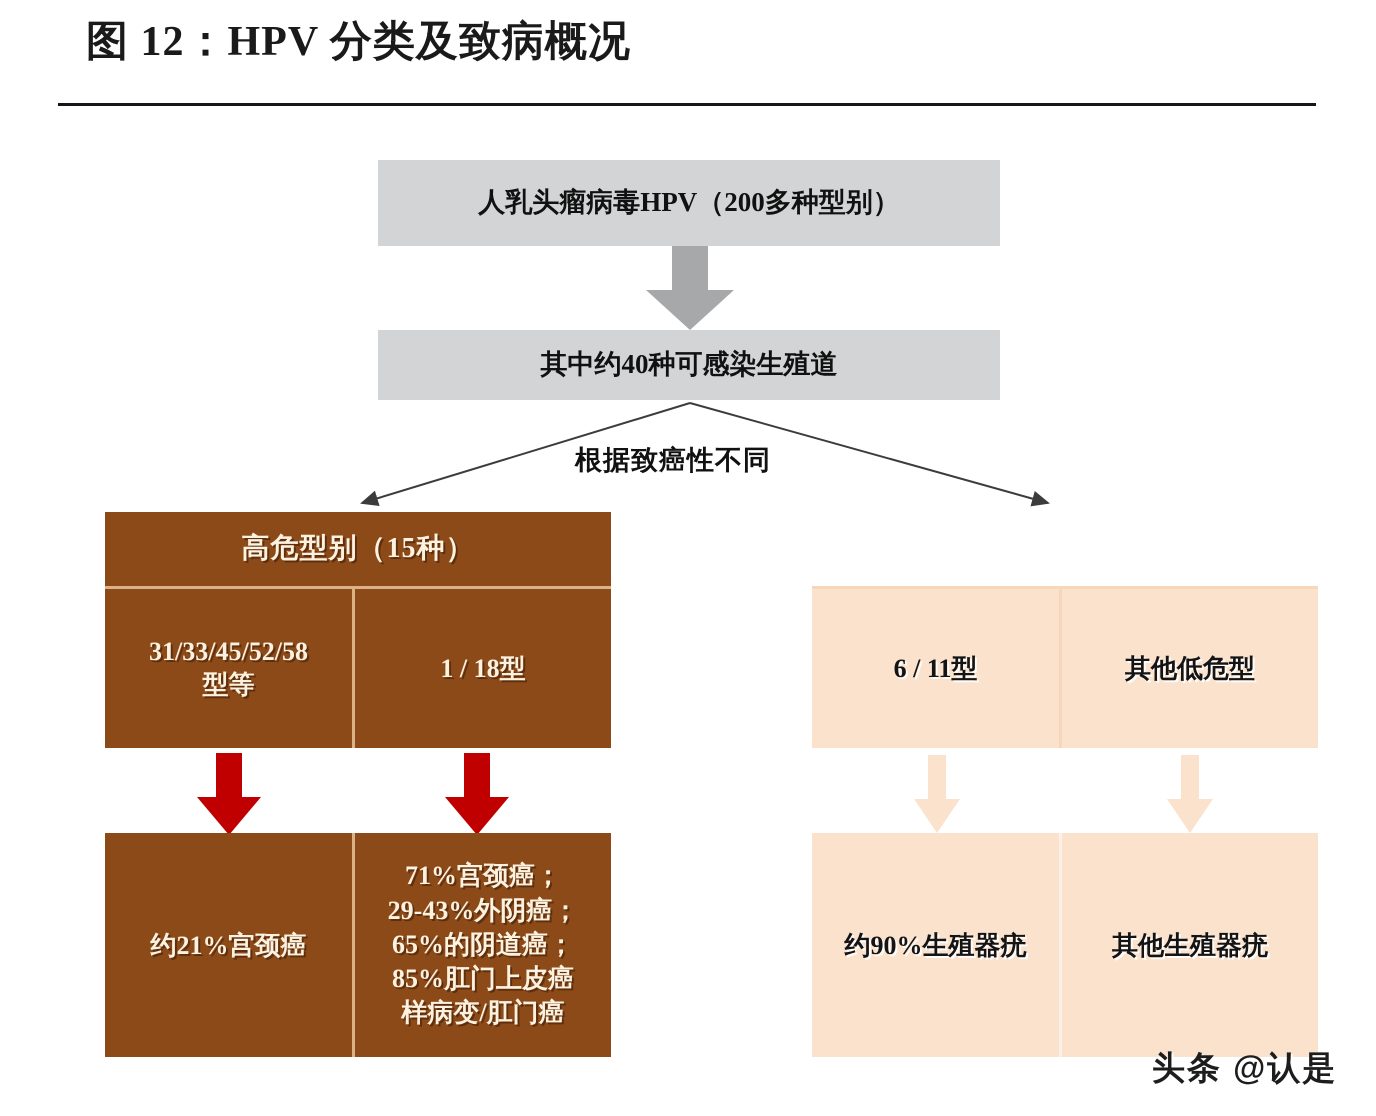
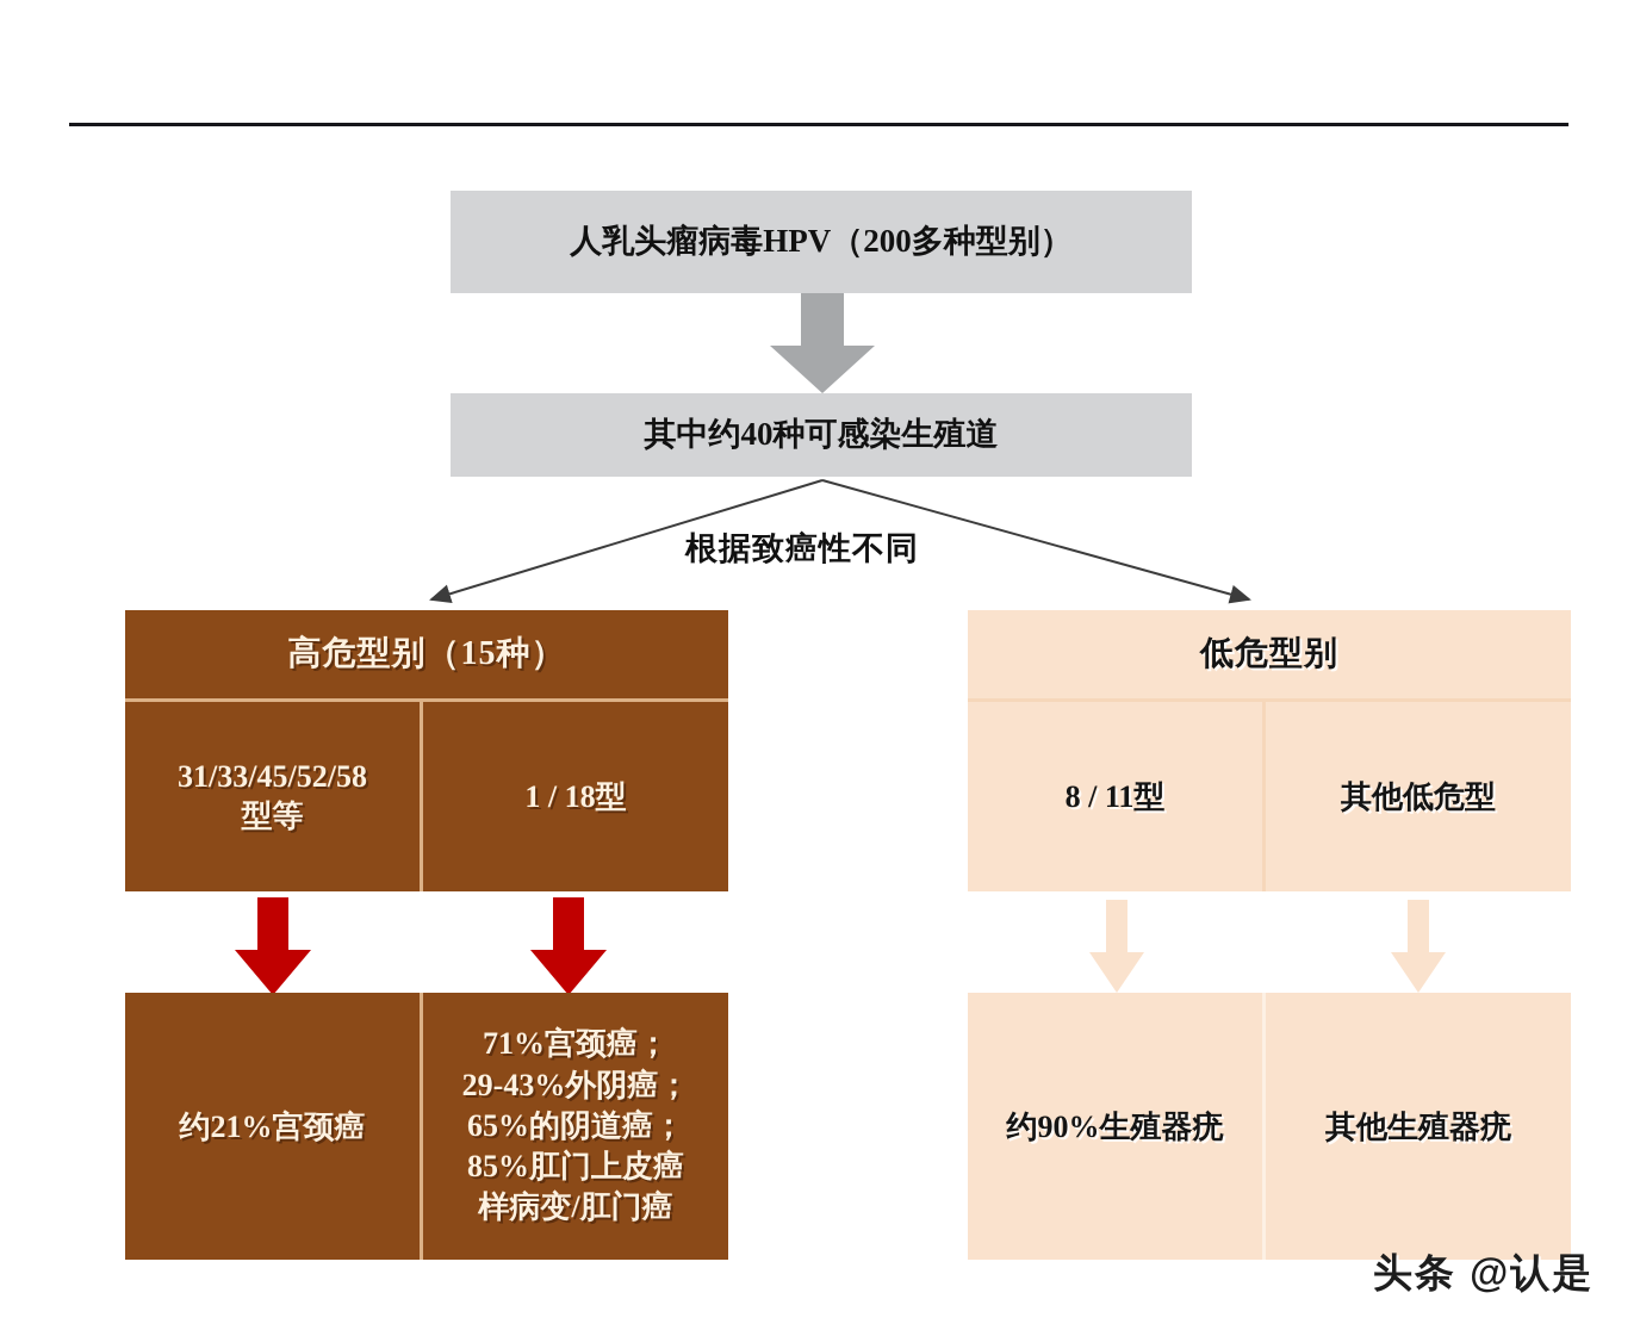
- 图 12：HPV 分类及致病概况
  人乳头瘤病毒HPV（200多种型别）
  其中约40种可感染生殖道
  根据致癌性不同
  高危型别（15种）
  31/33/45/52/58
  型等
  1 / 18型
  约21%宫颈癌
  71%宫颈癌；
  29-43%外阴癌；
  65%的阴道癌；
  85%肛门上皮癌
  样病变/肛门癌
+ 低危型别
- 6 / 11型
+ 8 / 11型
  其他低危型
  约90%生殖器疣
  其他生殖器疣
  头条 @认是
